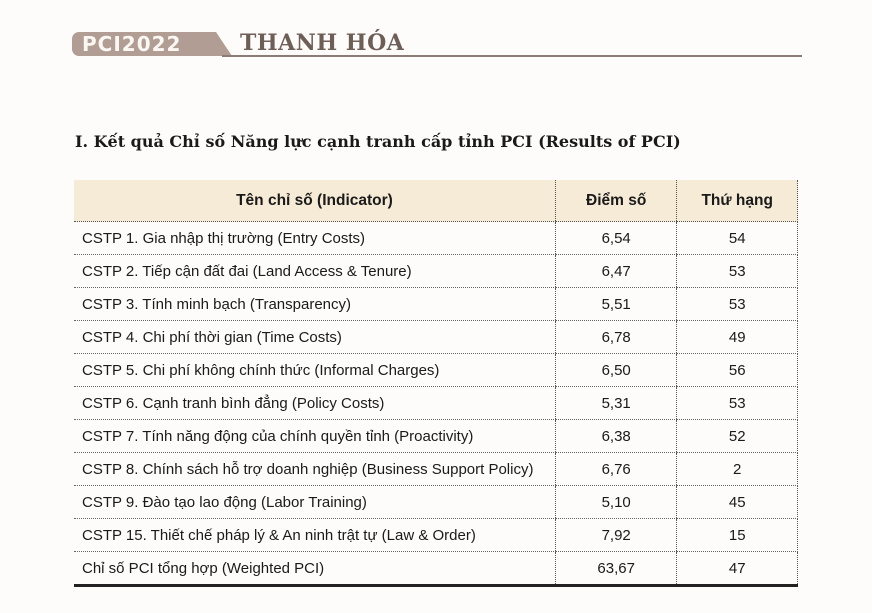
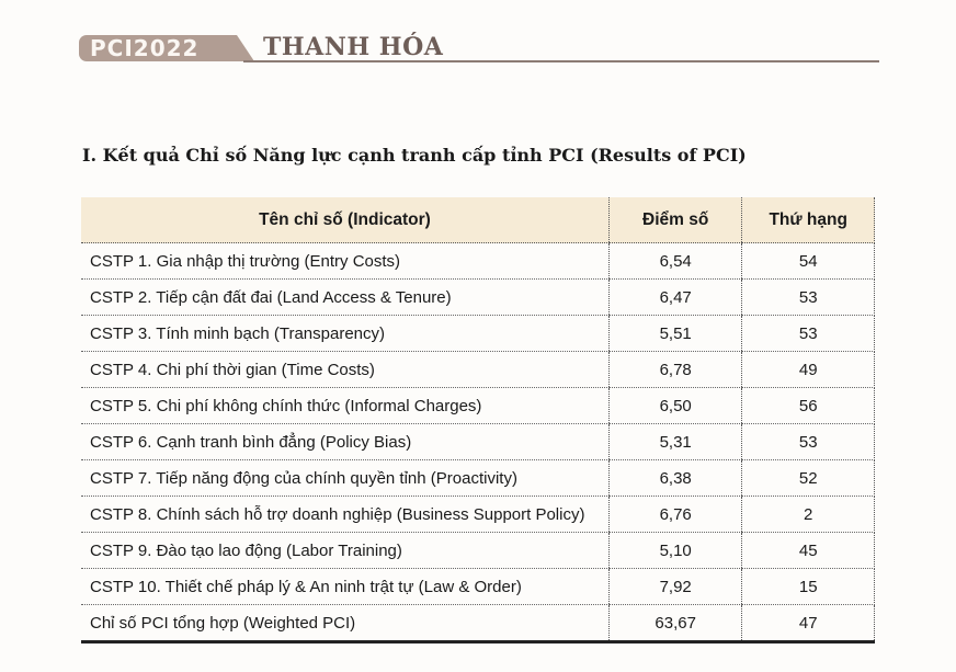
  PCI2022
  THANH HÓA
  I. Kết quả Chỉ số Năng lực cạnh tranh cấp tỉnh PCI (Results of PCI)
  Tên chỉ số (Indicator)	Điểm số	Thứ hạng
  CSTP 1. Gia nhập thị trường (Entry Costs)	6,54	54
  CSTP 2. Tiếp cận đất đai (Land Access & Tenure)	6,47	53
  CSTP 3. Tính minh bạch (Transparency)	5,51	53
  CSTP 4. Chi phí thời gian (Time Costs)	6,78	49
  CSTP 5. Chi phí không chính thức (Informal Charges)	6,50	56
- CSTP 6. Cạnh tranh bình đẳng (Policy Costs)	5,31	53
+ CSTP 6. Cạnh tranh bình đẳng (Policy Bias)	5,31	53
- CSTP 7. Tính năng động của chính quyền tỉnh (Proactivity)	6,38	52
+ CSTP 7. Tiếp năng động của chính quyền tỉnh (Proactivity)	6,38	52
  CSTP 8. Chính sách hỗ trợ doanh nghiệp (Business Support Policy)	6,76	2
  CSTP 9. Đào tạo lao động (Labor Training)	5,10	45
- CSTP 15. Thiết chế pháp lý & An ninh trật tự (Law & Order)	7,92	15
+ CSTP 10. Thiết chế pháp lý & An ninh trật tự (Law & Order)	7,92	15
  Chỉ số PCI tổng hợp (Weighted PCI)	63,67	47
